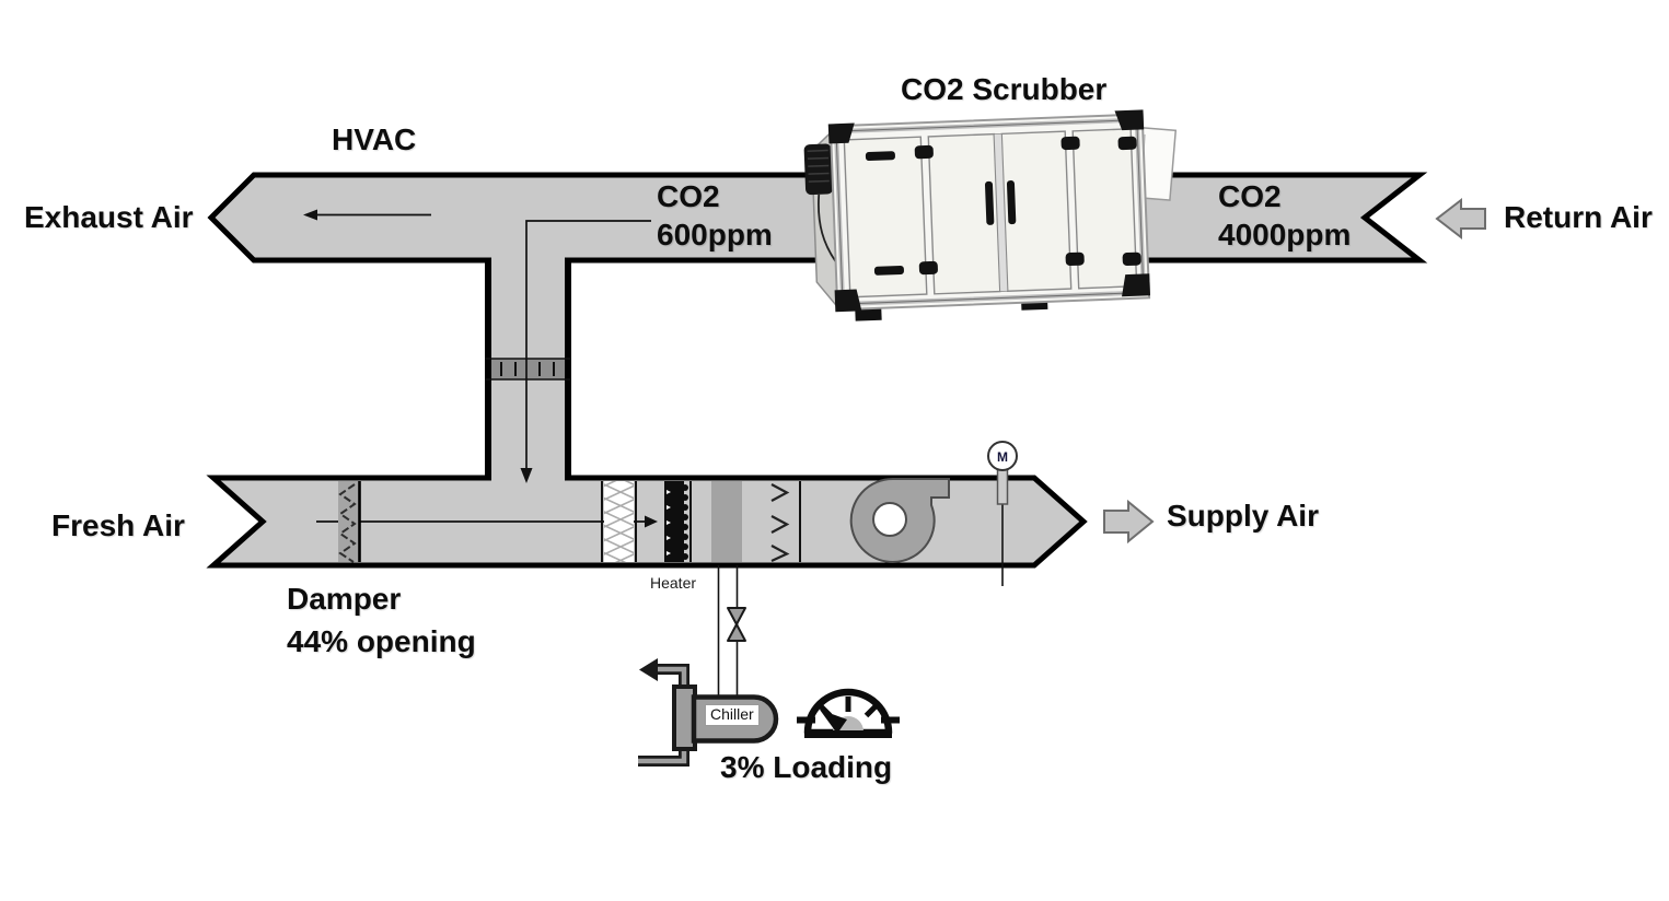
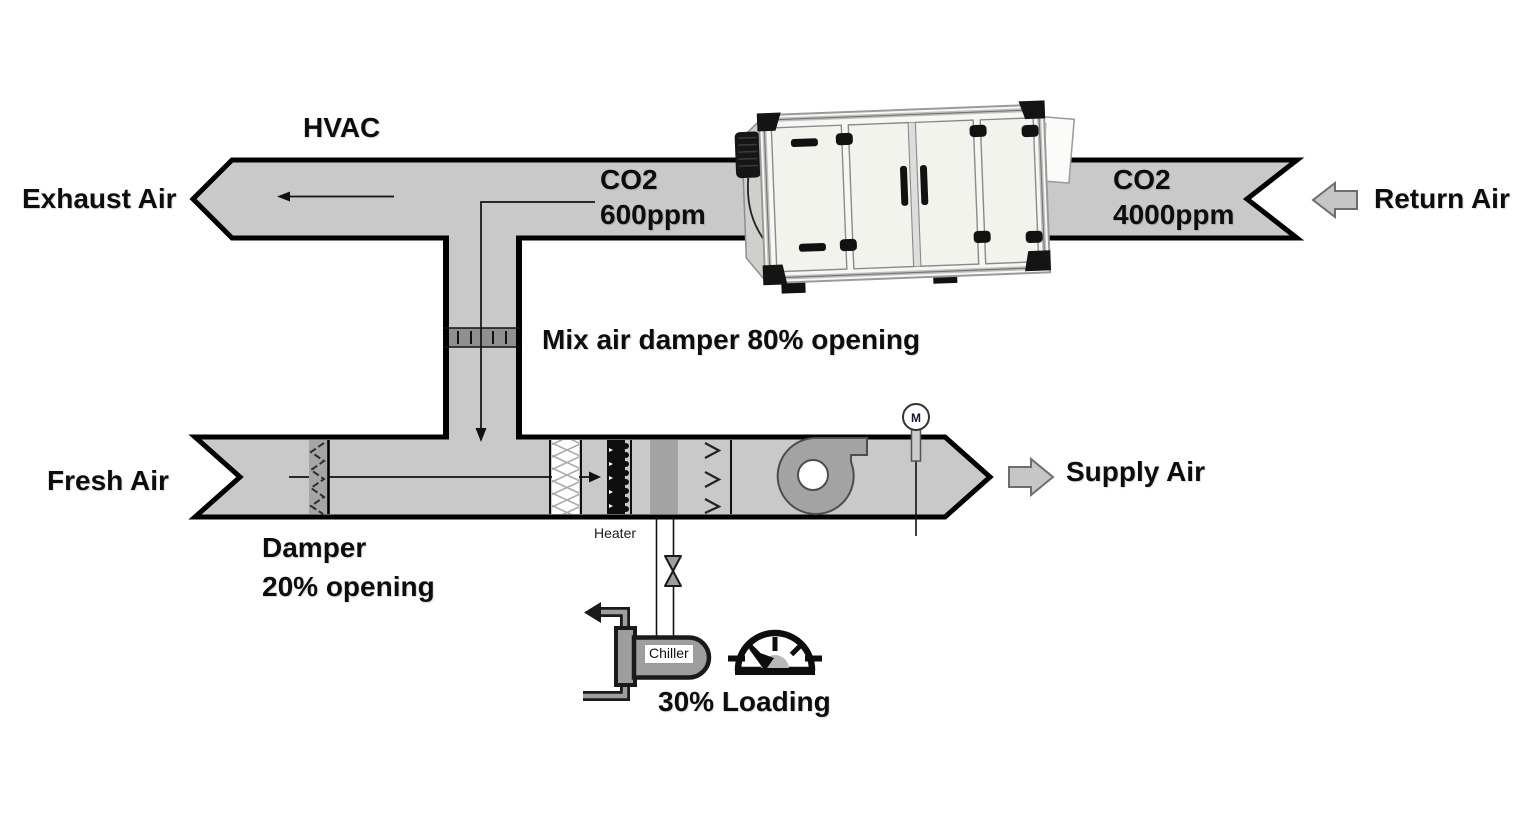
  HVAC
  Exhaust Air
- CO2 Scrubber
  CO2
  600ppm
  CO2
  4000ppm
  Return Air
+ Mix air damper 80% opening
  Fresh Air
  Supply Air
  Damper
- 44% opening
+ 20% opening
- 3% Loading
+ 30% Loading
  Heater
  Chiller
  M
